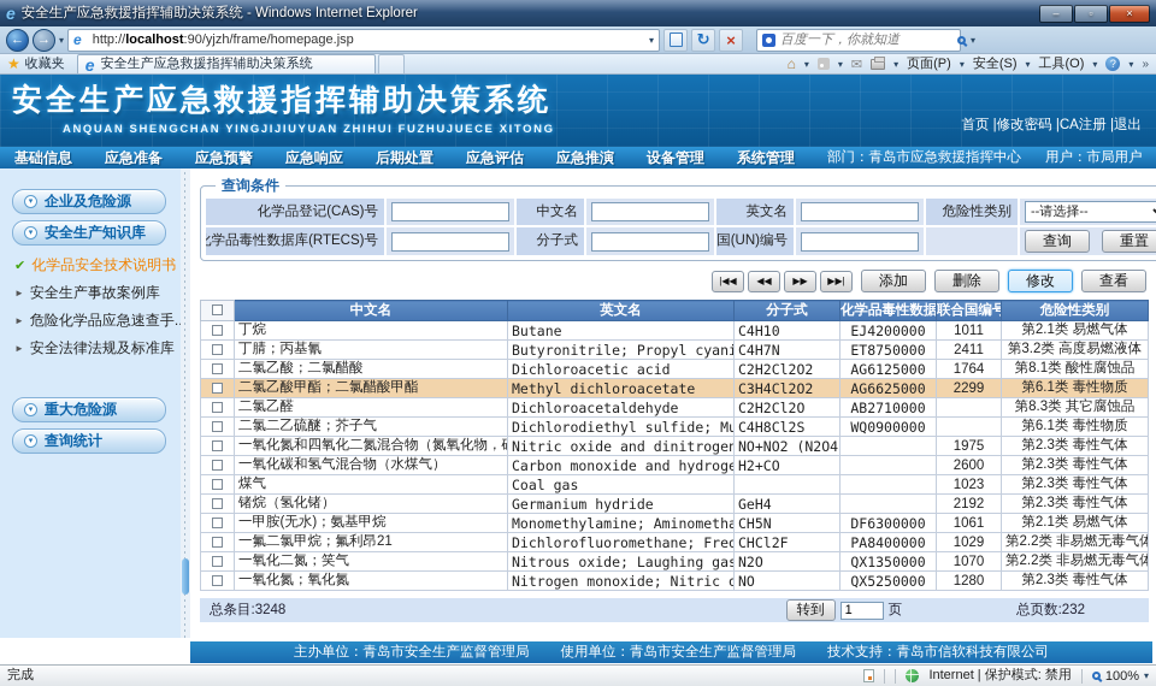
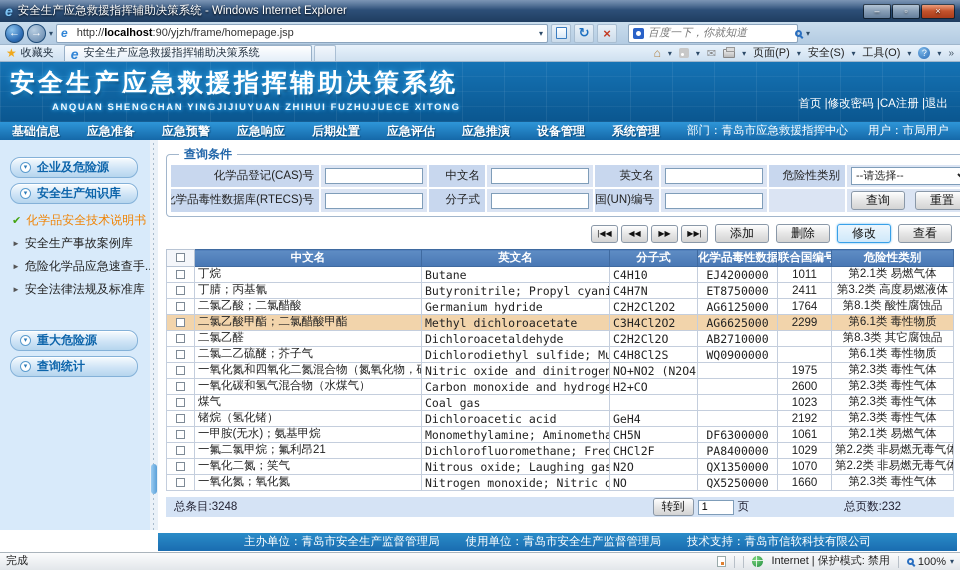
  e
  安全生产应急救援指挥辅助决策系统 - Windows Internet Explorer
  –
  ▫
  ×
  ←
  →
  ▾
  e
  http://localhost:90/yjzh/frame/homepage.jsp
  ▾
  ↻
  ×
  百度一下，你就知道
  ▾
  ★
  收藏夹
  e
  安全生产应急救援指挥辅助决策系统
  ⌂
  ▾
  ▾
  ✉
  ▾
  页面(P)
  ▾
  安全(S)
  ▾
  工具(O)
  ▾
  ?
  ▾
  »
  安全生产应急救援指挥辅助决策系统
  ANQUAN SHENGCHAN YINGJIJIUYUAN ZHIHUI FUZHUJUECE XITONG
  首页 |修改密码 |CA注册 |退出
  基础信息
  应急准备
  应急预警
  应急响应
  后期处置
  应急评估
  应急推演
  设备管理
  系统管理
  部门：青岛市应急救援指挥中心
  用户：市局用户
  企业及危险源
  安全生产知识库
  ✔
  化学品安全技术说明书
  ►
  安全生产事故案例库
  ►
  危险化学品应急速查手.
  ►
  安全法律法规及标准库
  重大危险源
  查询统计
  查询条件
  化学品登记(CAS)号
  中文名
  英文名
  危险性类别
  --请选择--
  学品毒性数据库(RTECS)号
  分子式
  国(UN)编号
  查询
  重置
  |◀◀
  ◀◀
  ▶▶
  ▶▶|
  添加
  删除
  修改
  查看
  	中文名	英文名	分子式	化学品毒性数据	联合国编号	危险性类别
  	丁烷	Butane	C4H10	EJ4200000	1011	第2.1类 易燃气体
  	丁腈；丙基氰	Butyronitrile; Propyl cyani	C4H7N	ET8750000	2411	第3.2类 高度易燃液体
- 	二氯乙酸；二氯醋酸	Dichloroacetic acid	C2H2Cl2O2	AG6125000	1764	第8.1类 酸性腐蚀品
+ 	二氯乙酸；二氯醋酸	Germanium hydride	C2H2Cl2O2	AG6125000	1764	第8.1类 酸性腐蚀品
  	二氯乙酸甲酯；二氯醋酸甲酯	Methyl dichloroacetate	C3H4Cl2O2	AG6625000	2299	第6.1类 毒性物质
  	二氯乙醛	Dichloroacetaldehyde	C2H2Cl2O	AB2710000		第8.3类 其它腐蚀品
  	二氯二乙硫醚；芥子气	Dichlorodiethyl sulfide; Mu	C4H8Cl2S	WQ0900000		第6.1类 毒性物质
  	一氧化氮和四氧化二氮混合物（氮氧化物，	Nitric oxide and dinitrogen	NO+NO2 (N2O4		1975	第2.3类 毒性气体
  	一氧化碳和氢气混合物（水煤气）	Carbon monoxide and hydroge	H2+CO		2600	第2.3类 毒性气体
  	煤气	Coal gas			1023	第2.3类 毒性气体
- 	锗烷（氢化锗）	Germanium hydride	GeH4		2192	第2.3类 毒性气体
+ 	锗烷（氢化锗）	Dichloroacetic acid	GeH4		2192	第2.3类 毒性气体
  	一甲胺(无水)；氨基甲烷	Monomethylamine; Aminometha	CH5N	DF6300000	1061	第2.1类 易燃气体
  	一氟二氯甲烷；氟利昂21	Dichlorofluoromethane; Freo	CHCl2F	PA8400000	1029	第2.2类 非易燃无毒气体
  	一氧化二氮；笑气	Nitrous oxide; Laughing gas	N2O	QX1350000	1070	第2.2类 非易燃无毒气体
- 	一氧化氮；氧化氮	Nitrogen monoxide; Nitric o	NO	QX5250000	1280	第2.3类 毒性气体
+ 	一氧化氮；氧化氮	Nitrogen monoxide; Nitric o	NO	QX5250000	1660	第2.3类 毒性气体
  总条目:3248
  转到
  1
  页
  总页数:232
  主办单位：青岛市安全生产监督管理局
  使用单位：青岛市安全生产监督管理局
  技术支持：青岛市信软科技有限公司
  完成
  Internet | 保护模式: 禁用
  100%
  ▾
